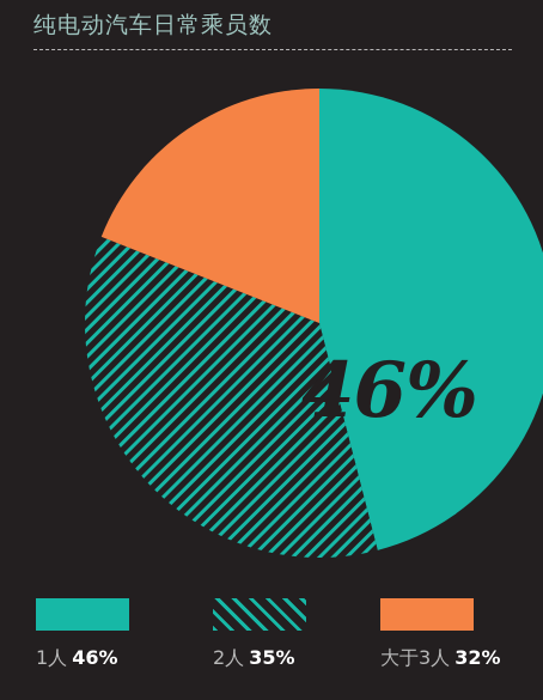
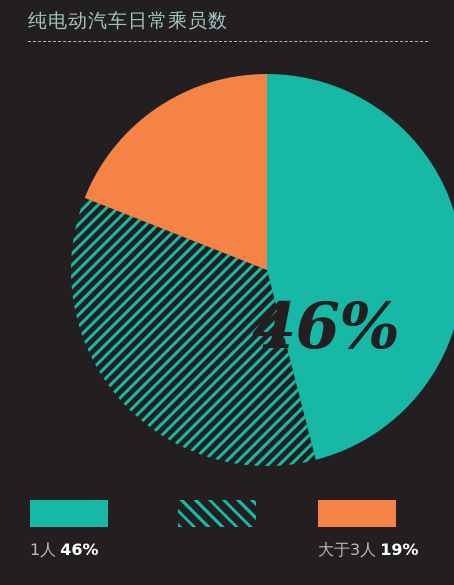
  纯电动汽车日常乘员数
  46%
  1人 46%
- 2人 35%
- 大于3人 32%
+ 大于3人 19%
